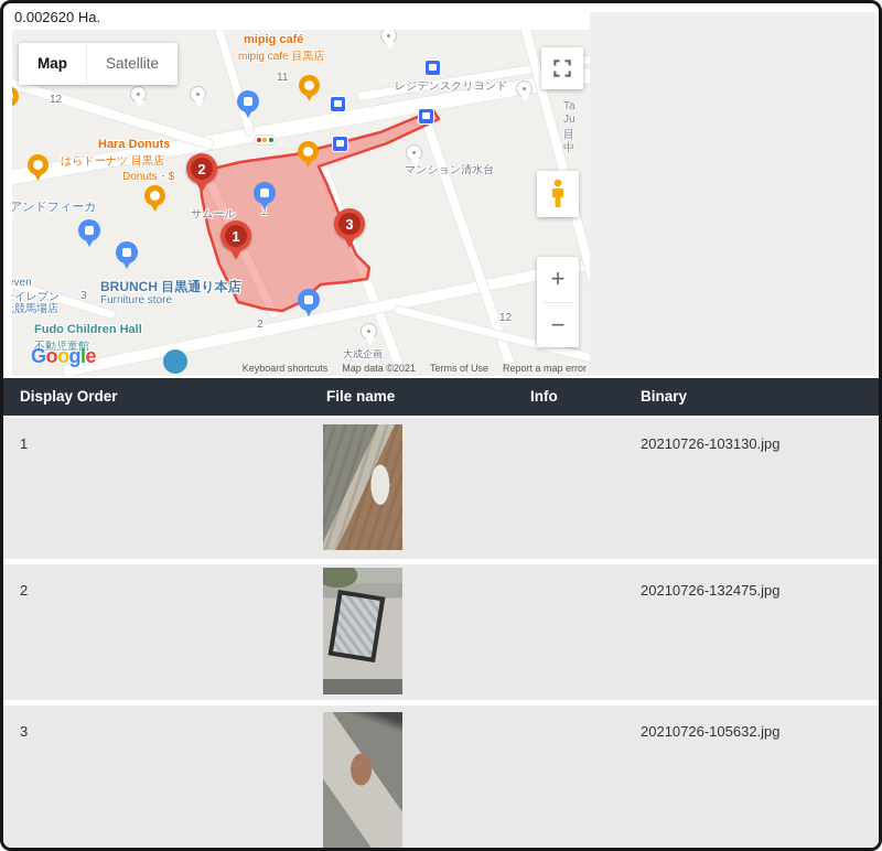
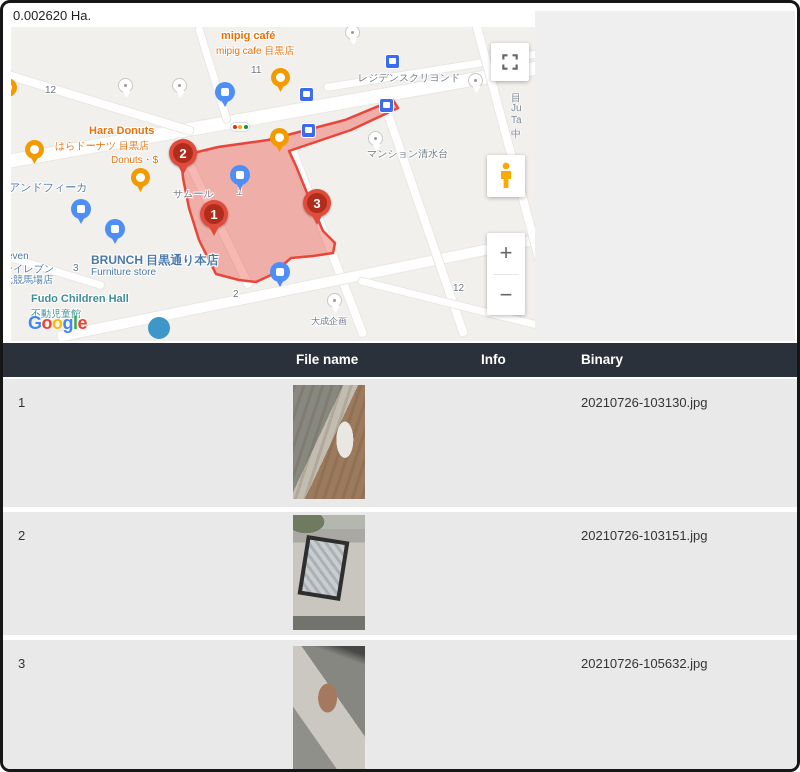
  0.002620 Ha.
  mipig café
  mipig cafe 目黒店
  11
  レジデンスクリヨンド
  12
  Hara Donuts
  はらドーナツ 目黒店
  Donuts・$
  マンション清水台
  アンドフィーカ
  サムール
  1
  ven
  イレブン
  競馬場店
  3
  BRUNCH 目黒通り本店
  Furniture store
  2
  Fudo Children Hall
  不動児童館
  大成企画
  12
- Ta
+ 目
  Ju
- 目
+ Ta
  中
  2
  1
  3
- Map
- Satellite
  +
  −
  Google
- Keyboard shortcuts
- Map data ©2021
- Terms of Use
- Report a map error
- Display Order
  File name
  Info
  Binary
  1
  20210726-103130.jpg
  2
- 20210726-132475.jpg
+ 20210726-103151.jpg
  3
  20210726-105632.jpg
